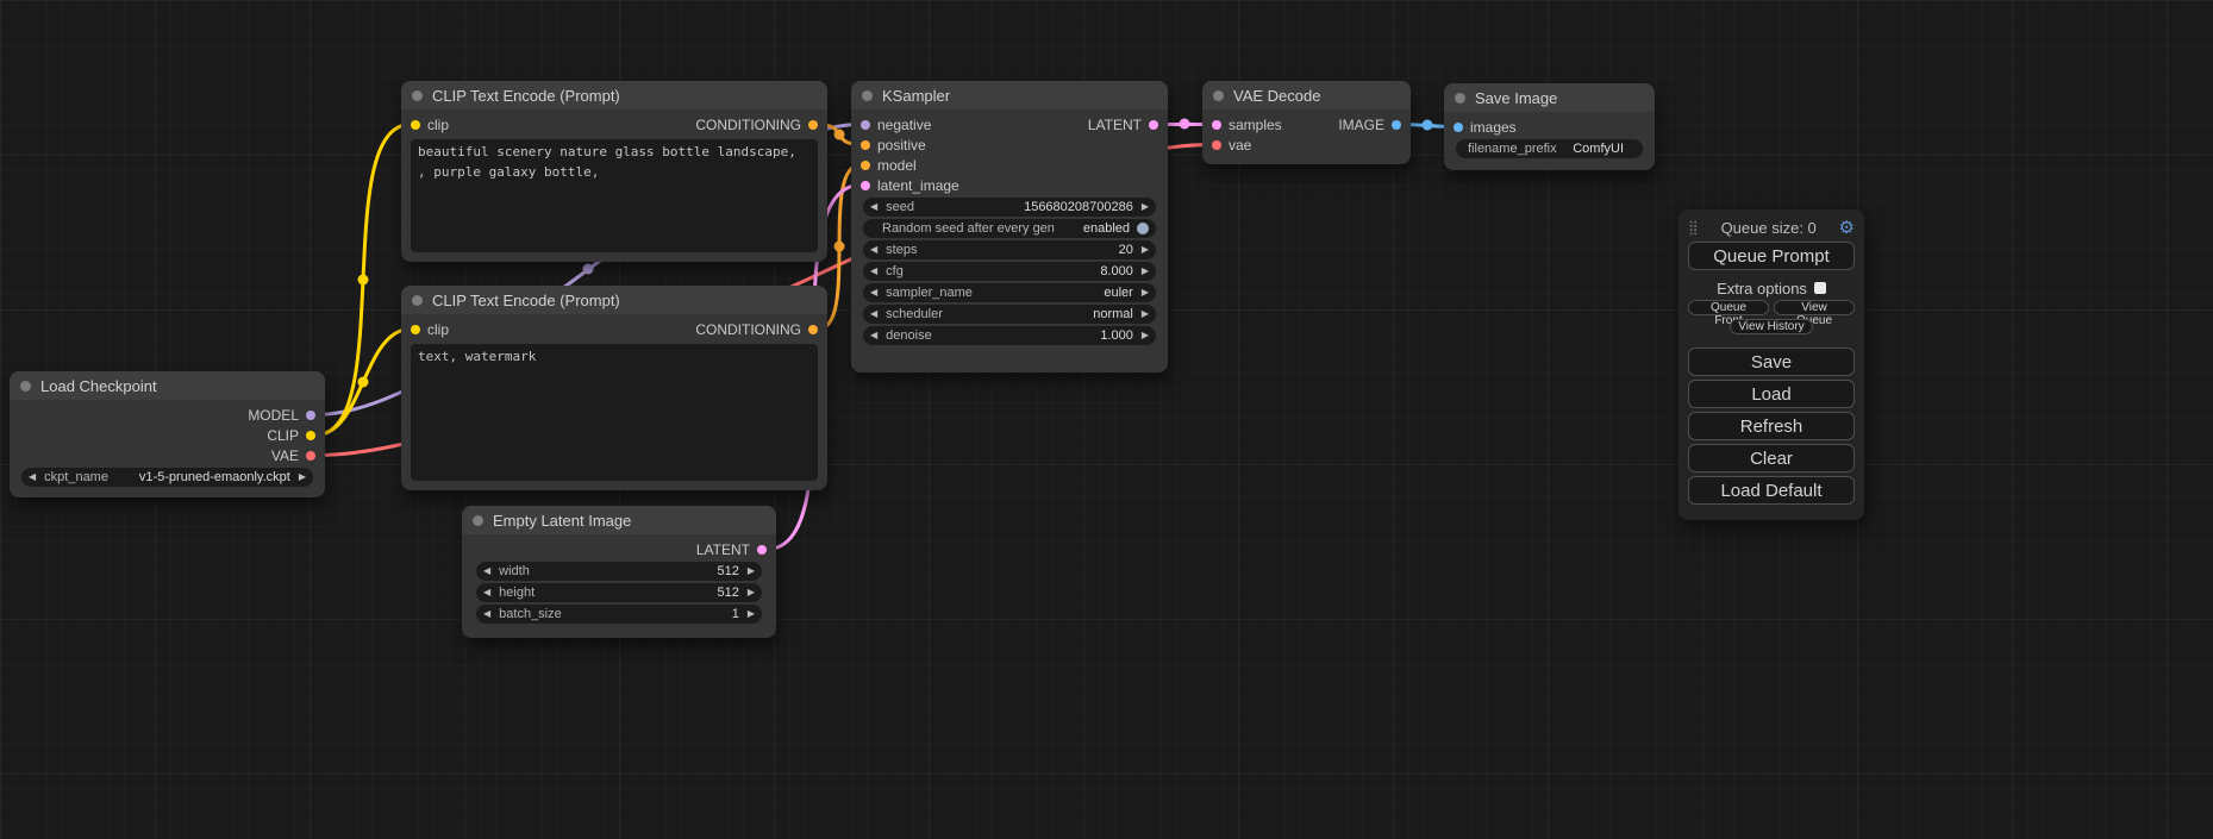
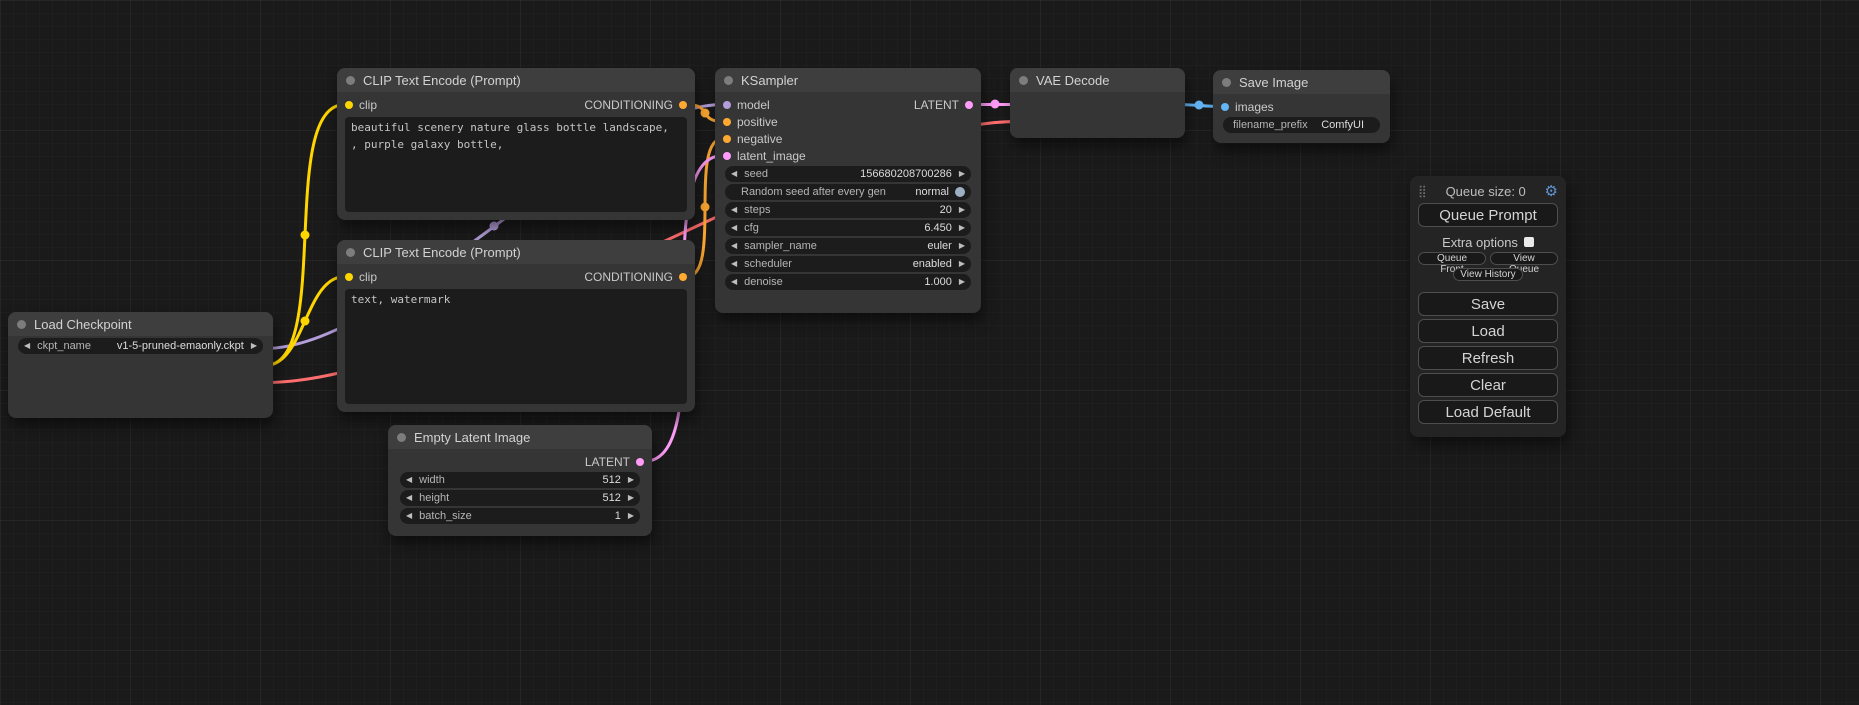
  Load Checkpoint
- MODEL
- CLIP
- VAE
  ◀
  ckpt_name
  v1-5-pruned-emaonly.ckpt
  ▶
  CLIP Text Encode (Prompt)
  clip
  CONDITIONING
  CLIP Text Encode (Prompt)
  clip
  CONDITIONING
  text, watermark
  Empty Latent Image
  LATENT
  ◀
  width
  512
  ▶
  ◀
  height
  512
  ▶
  ◀
  batch_size
  1
  ▶
  KSampler
- negative
+ model
  LATENT
  positive
- model
+ negative
  latent_image
  ◀
  seed
  156680208700286
  ▶
  Random seed after every gen
- enabled
+ normal
  ◀
  steps
  20
  ▶
  ◀
  cfg
- 8.000
+ 6.450
  ▶
  ◀
  sampler_name
  euler
  ▶
  ◀
  scheduler
- normal
+ enabled
  ▶
  ◀
  denoise
  1.000
  ▶
  VAE Decode
- samples
- IMAGE
- vae
  Save Image
  images
  filename_prefix
  ComfyUI
  ⣿
  Queue size: 0
  ⚙
  Queue Prompt
  Extra options
  Queue Fro
  View eue
  View History
  Save
  Load
  Refresh
  Clear
  Load Default
